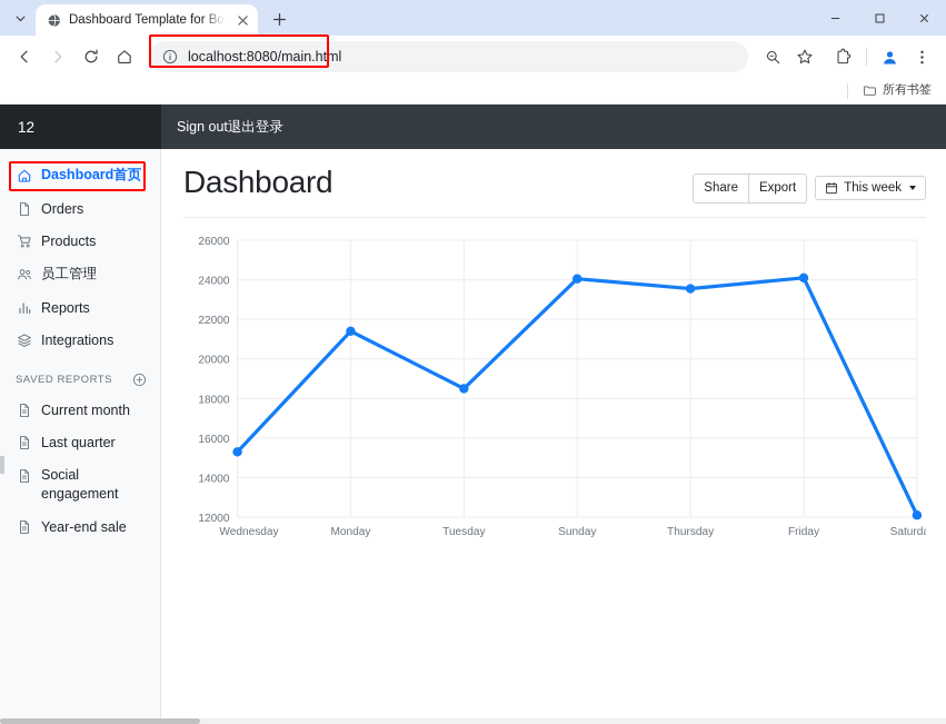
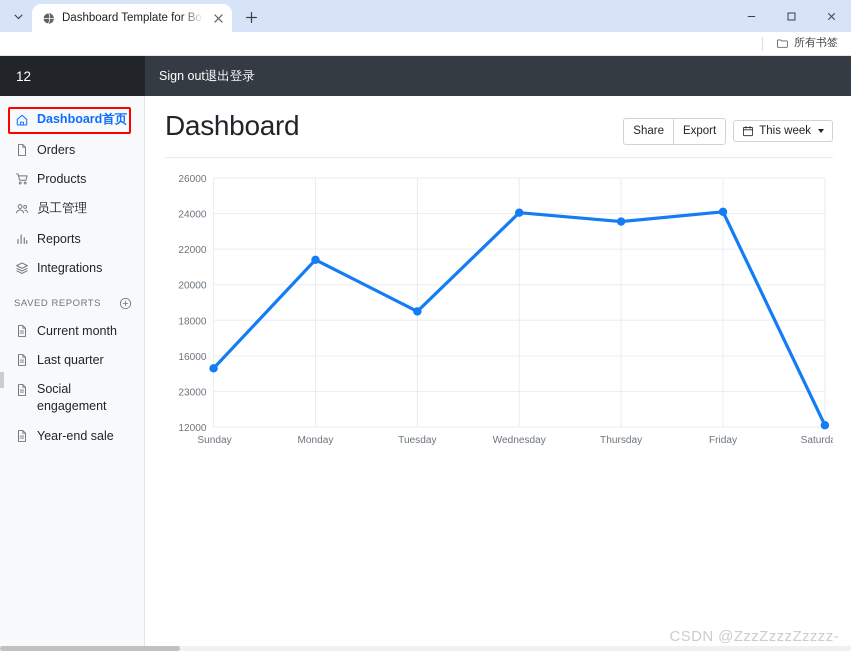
  Dashboard Template for Bo
- localhost:8080/main.html
  所有书签
  12
  Sign out退出登录
  Dashboard首页
  Orders
  Products
  员工管理
  Reports
  Integrations
  SAVED REPORTS
  Current month
  Last quarter
  Social engagement
  Year-end sale
  Dashboard
  Share
  Export
  This week
  12000
- 14000
+ 23000
  16000
  18000
  20000
  22000
  24000
  26000
- Wednesday
+ Sunday
  Monday
  Tuesday
- Sunday
+ Wednesday
  Thursday
  Friday
  Saturd
+ CSDN @ZzzZzzzZzzzz-
